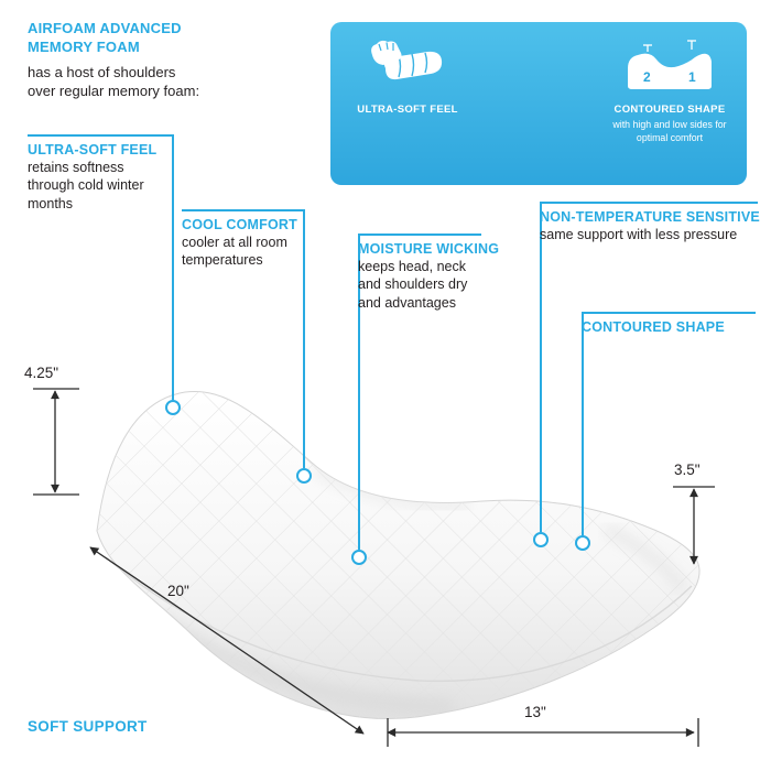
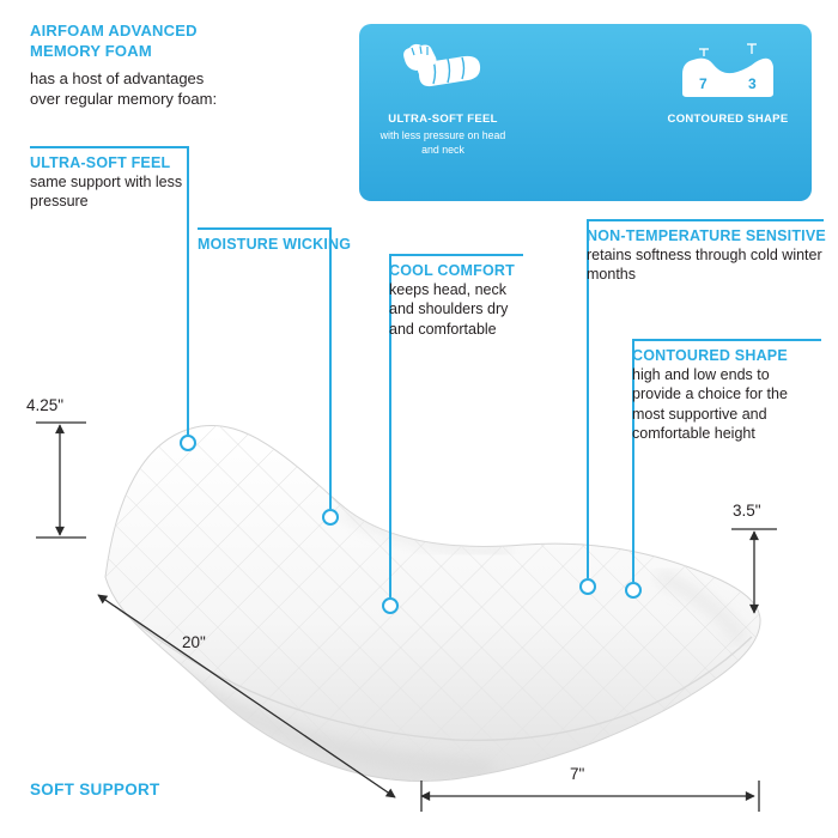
  AIRFOAM ADVANCED MEMORY FOAM
- has a host of shoulders over regular memory foam:
+ has a host of advantages over regular memory foam:
  ULTRA-SOFT FEEL
+ with less pressure on head and neck
- 2
+ 7
- 1
+ 3
  CONTOURED SHAPE
- with high and low sides for optimal comfort
  ULTRA-SOFT FEEL
- retains softness through cold winter months
+ same support with less pressure
- COOL COMFORT
+ MOISTURE WICKING
- cooler at all room temperatures
- MOISTURE WICKING
+ COOL COMFORT
- keeps head, neck and shoulders dry and advantages
+ keeps head, neck and shoulders dry and comfortable
  NON-TEMPERATURE SENSITIVE
- same support with less pressure
+ retains softness through cold winter months
  CONTOURED SHAPE
+ high and low ends to provide a choice for the most supportive and comfortable height
  4.25"
  3.5"
  20"
- 13"
+ 7"
  SOFT SUPPORT
